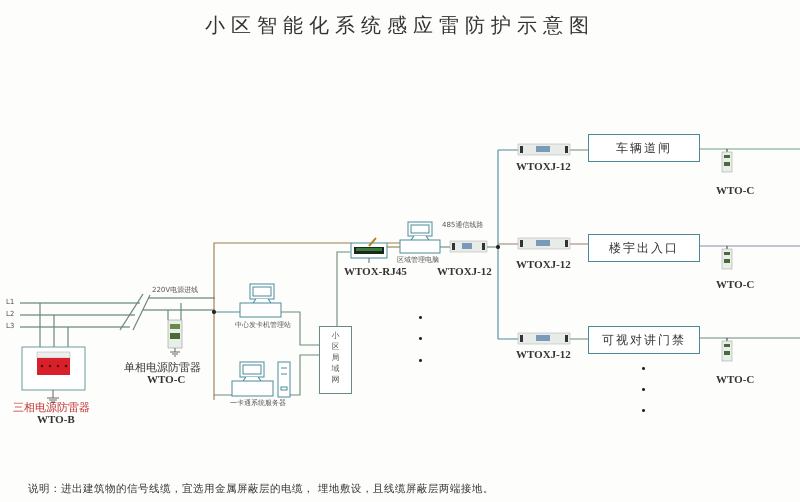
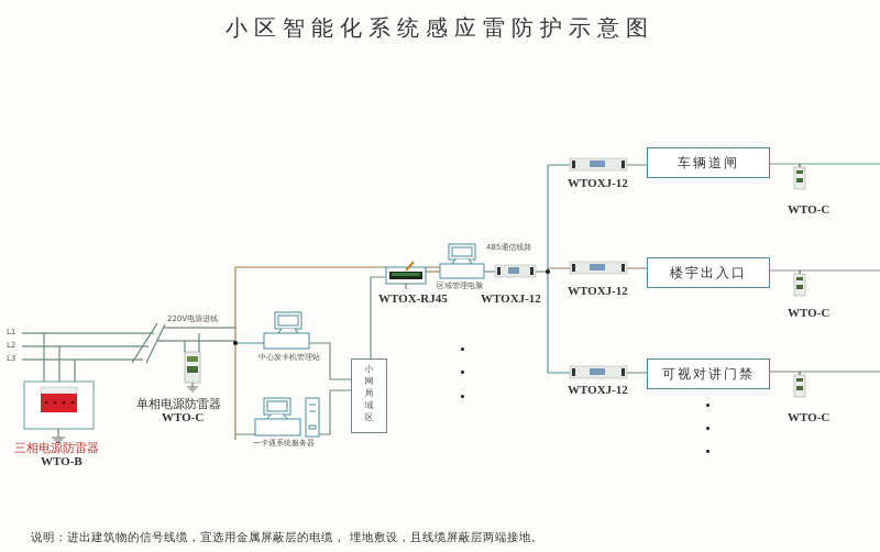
  小区智能化系统感应雷防护示意图
  L1
  L2
  L3
  220V电源进线
  三相电源防雷器
  WTO-B
  单相电源防雷器
  WTO-C
  中心发卡机管理站
  一卡通系统服务器
  小
- 区
+ 网
  局
  域
- 网
+ 区
  WTOX-RJ45
  区域管理电脑
  485通信线路
  WTOXJ-12
  车辆道闸
  楼宇出入口
  可视对讲门禁
  WTOXJ-12
  WTOXJ-12
  WTOXJ-12
  WTO-C
  WTO-C
  WTO-C
  说明：进出建筑物的信号线缆，宜选用金属屏蔽层的电缆， 埋地敷设，且线缆屏蔽层两端接地。
